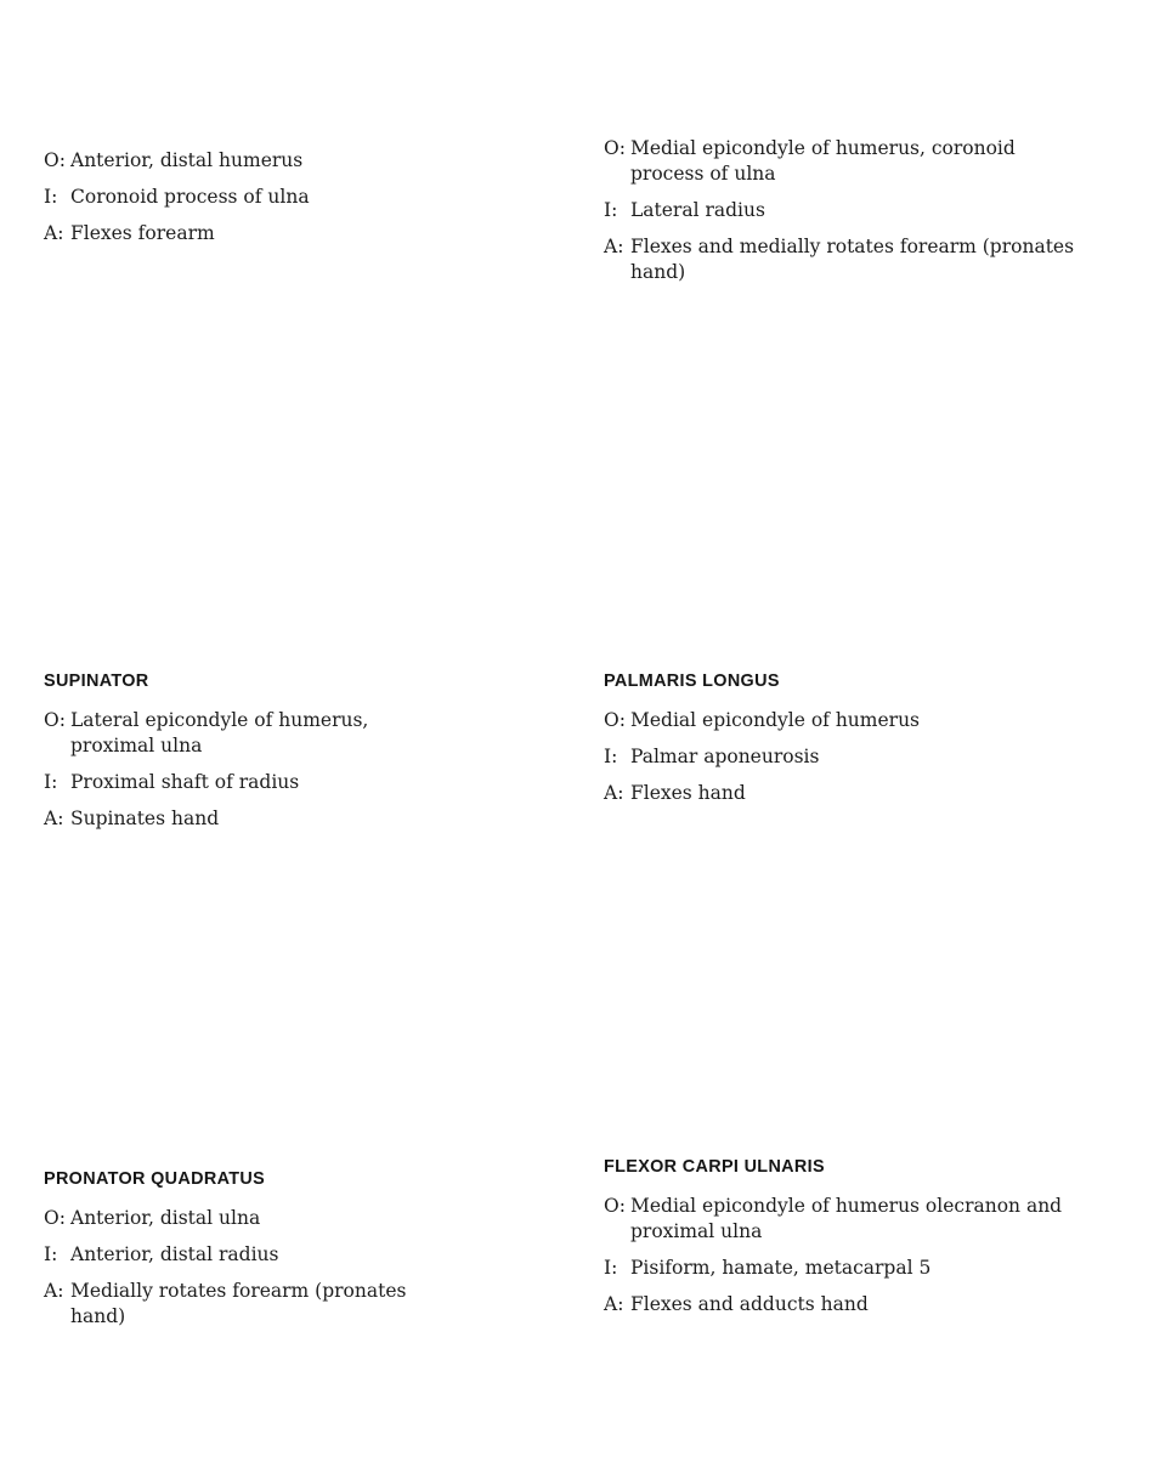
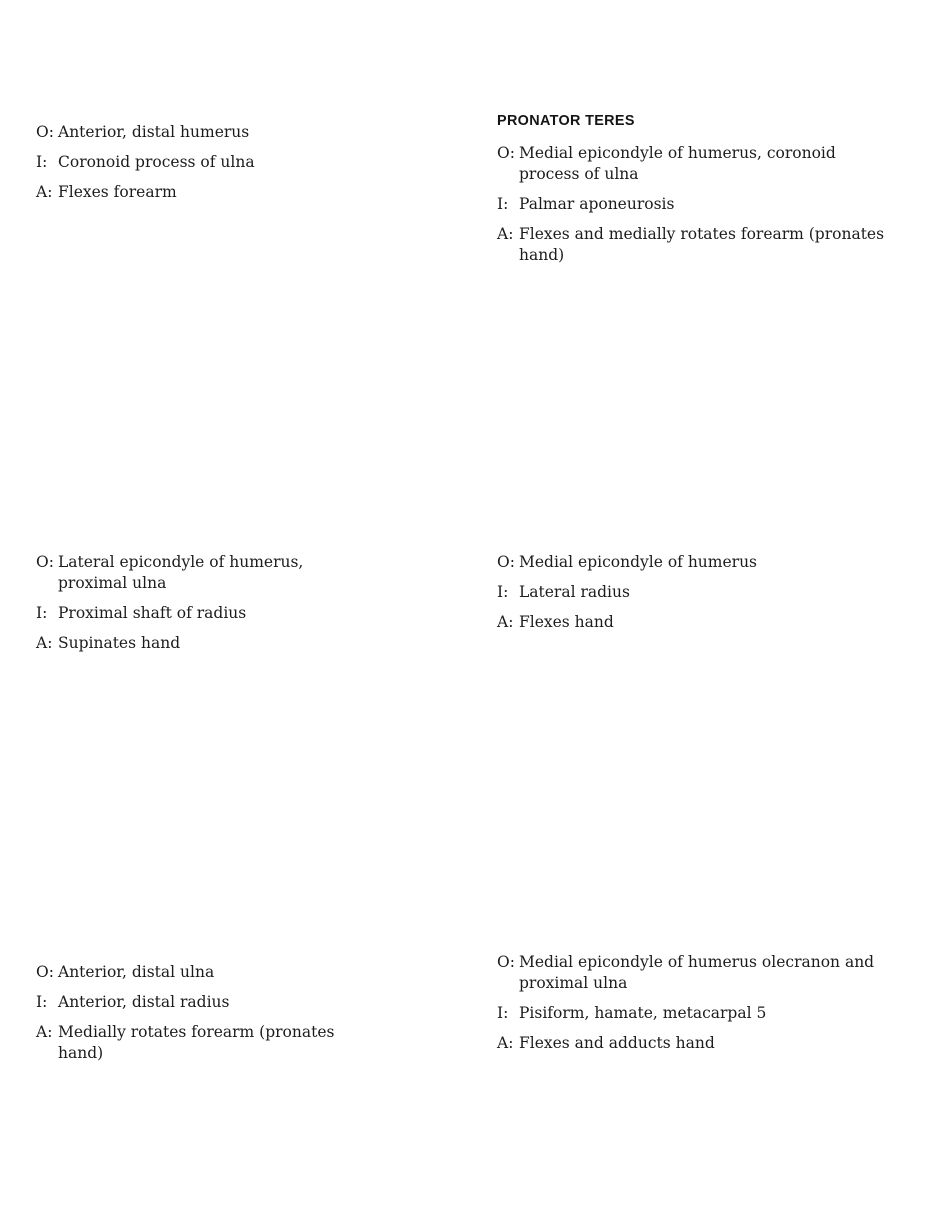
  O:
  Anterior, distal humerus
  I:
  Coronoid process of ulna
  A:
  Flexes forearm
+ PRONATOR TERES
  O:
  Medial epicondyle of humerus, coronoid process of ulna
  I:
- Lateral radius
+ Palmar aponeurosis
  A:
  Flexes and medially rotates forearm (pronates hand)
- SUPINATOR
  O:
  Lateral epicondyle of humerus, proximal ulna
  I:
  Proximal shaft of radius
  A:
  Supinates hand
- PALMARIS LONGUS
  O:
  Medial epicondyle of humerus
  I:
- Palmar aponeurosis
+ Lateral radius
  A:
  Flexes hand
- PRONATOR QUADRATUS
  O:
  Anterior, distal ulna
  I:
  Anterior, distal radius
  A:
  Medially rotates forearm (pronates hand)
- FLEXOR CARPI ULNARIS
  O:
  Medial epicondyle of humerus olecranon and proximal ulna
  I:
  Pisiform, hamate, metacarpal 5
  A:
  Flexes and adducts hand
